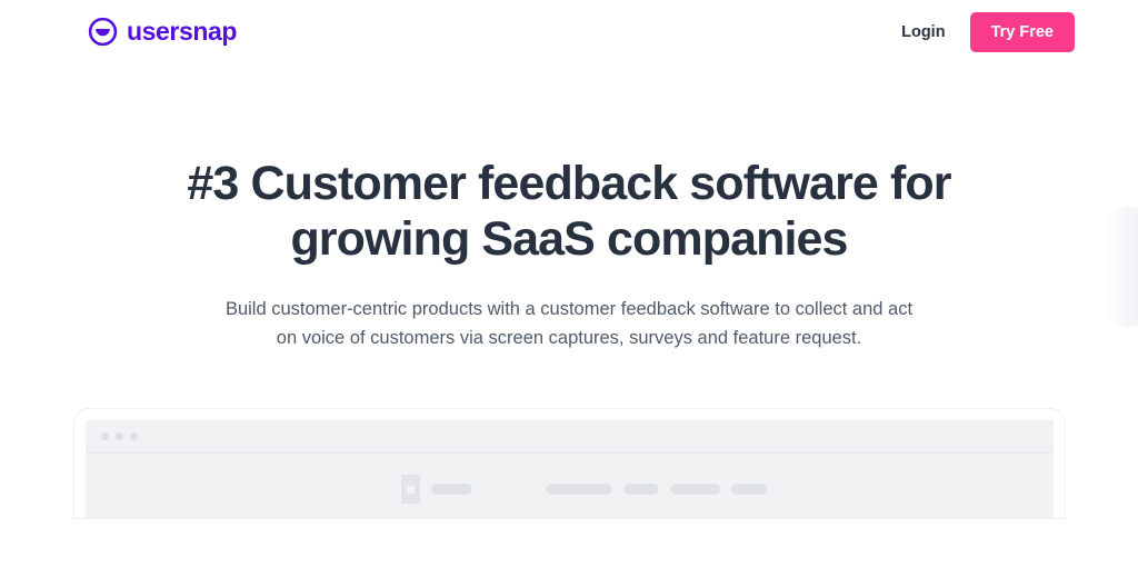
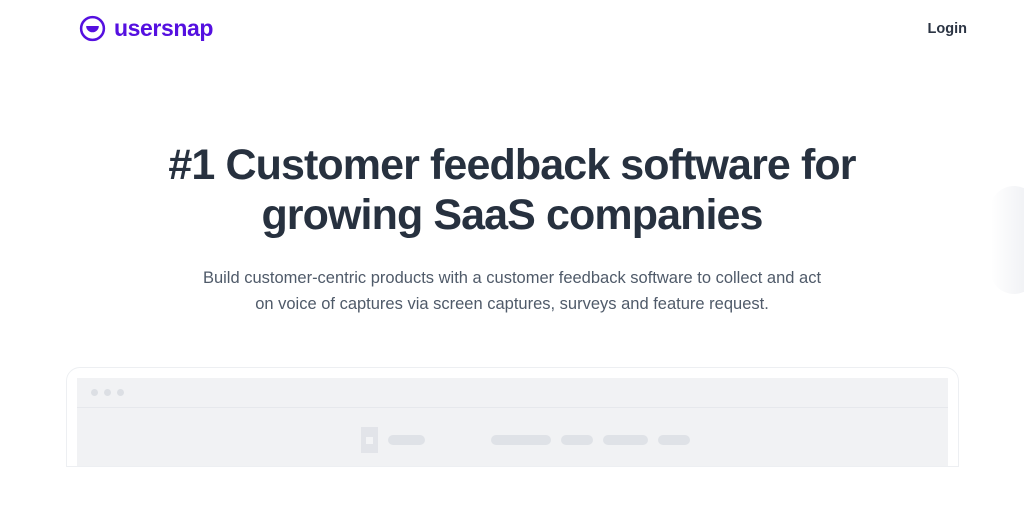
  usersnap
  Login
- Try Free
- #3 Customer feedback software for growing SaaS companies
+ #1 Customer feedback software for growing SaaS companies
- Build customer-centric products with a customer feedback software to collect and act on voice of customers via screen captures, surveys and feature request.
+ Build customer-centric products with a customer feedback software to collect and act on voice of captures via screen captures, surveys and feature request.
